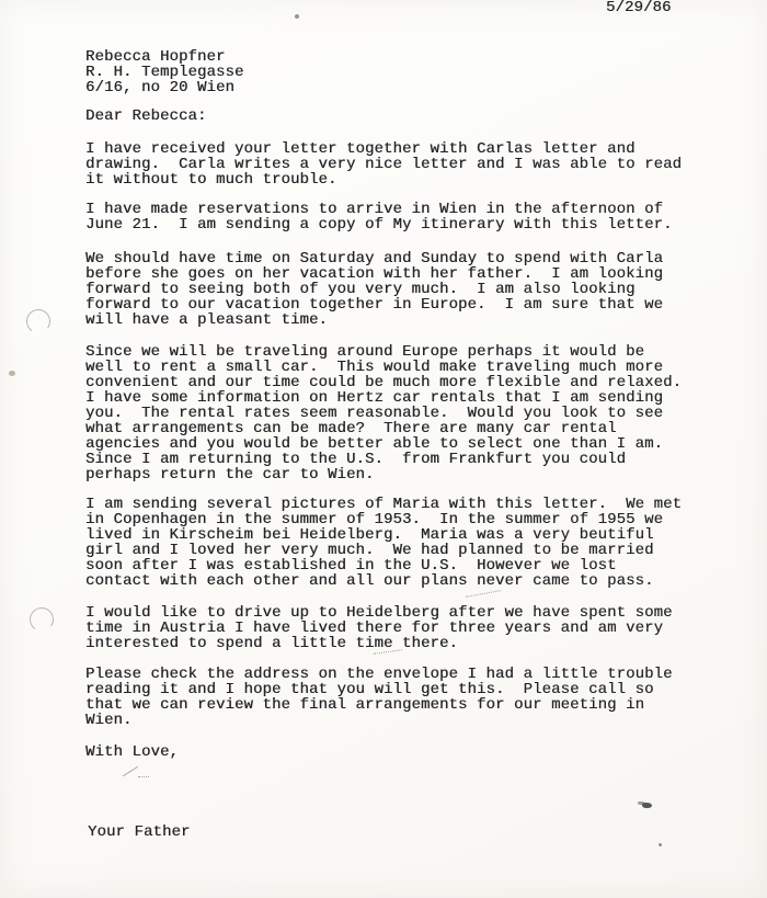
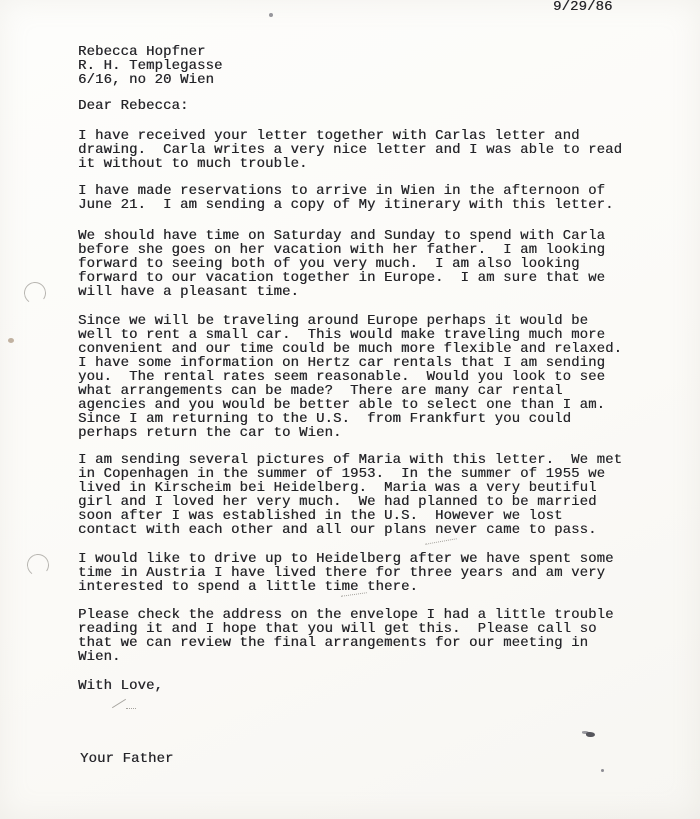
- 5/29/86
+ 9/29/86
  Rebecca Hopfner
  R. H. Templegasse
  6/16, no 20 Wien
  Dear Rebecca:
  I have received your letter together with Carlas letter and
  drawing. Carla writes a very nice letter and I was able to read
  it without to much trouble.
  I have made reservations to arrive in Wien in the afternoon of
  June 21. I am sending a copy of My itinerary with this letter.
  We should have time on Saturday and Sunday to spend with Carla
  before she goes on her vacation with her father. I am looking
  forward to seeing both of you very much. I am also looking
  forward to our vacation together in Europe. I am sure that we
  will have a pleasant time.
  Since we will be traveling around Europe perhaps it would be
  well to rent a small car. This would make traveling much more
  convenient and our time could be much more flexible and relaxed.
  I have some information on Hertz car rentals that I am sending
  you. The rental rates seem reasonable. Would you look to see
  what arrangements can be made? There are many car rental
  agencies and you would be better able to select one than I am.
  Since I am returning to the U.S. from Frankfurt you could
  perhaps return the car to Wien.
  I am sending several pictures of Maria with this letter. We met
  in Copenhagen in the summer of 1953. In the summer of 1955 we
  lived in Kirscheim bei Heidelberg. Maria was a very beutiful
  girl and I loved her very much. We had planned to be married
  soon after I was established in the U.S. However we lost
  contact with each other and all our plans never came to pass.
  I would like to drive up to Heidelberg after we have spent some
  time in Austria I have lived there for three years and am very
  interested to spend a little time there.
  Please check the address on the envelope I had a little trouble
  reading it and I hope that you will get this. Please call so
  that we can review the final arrangements for our meeting in
  Wien.
  With Love,
  Your Father
